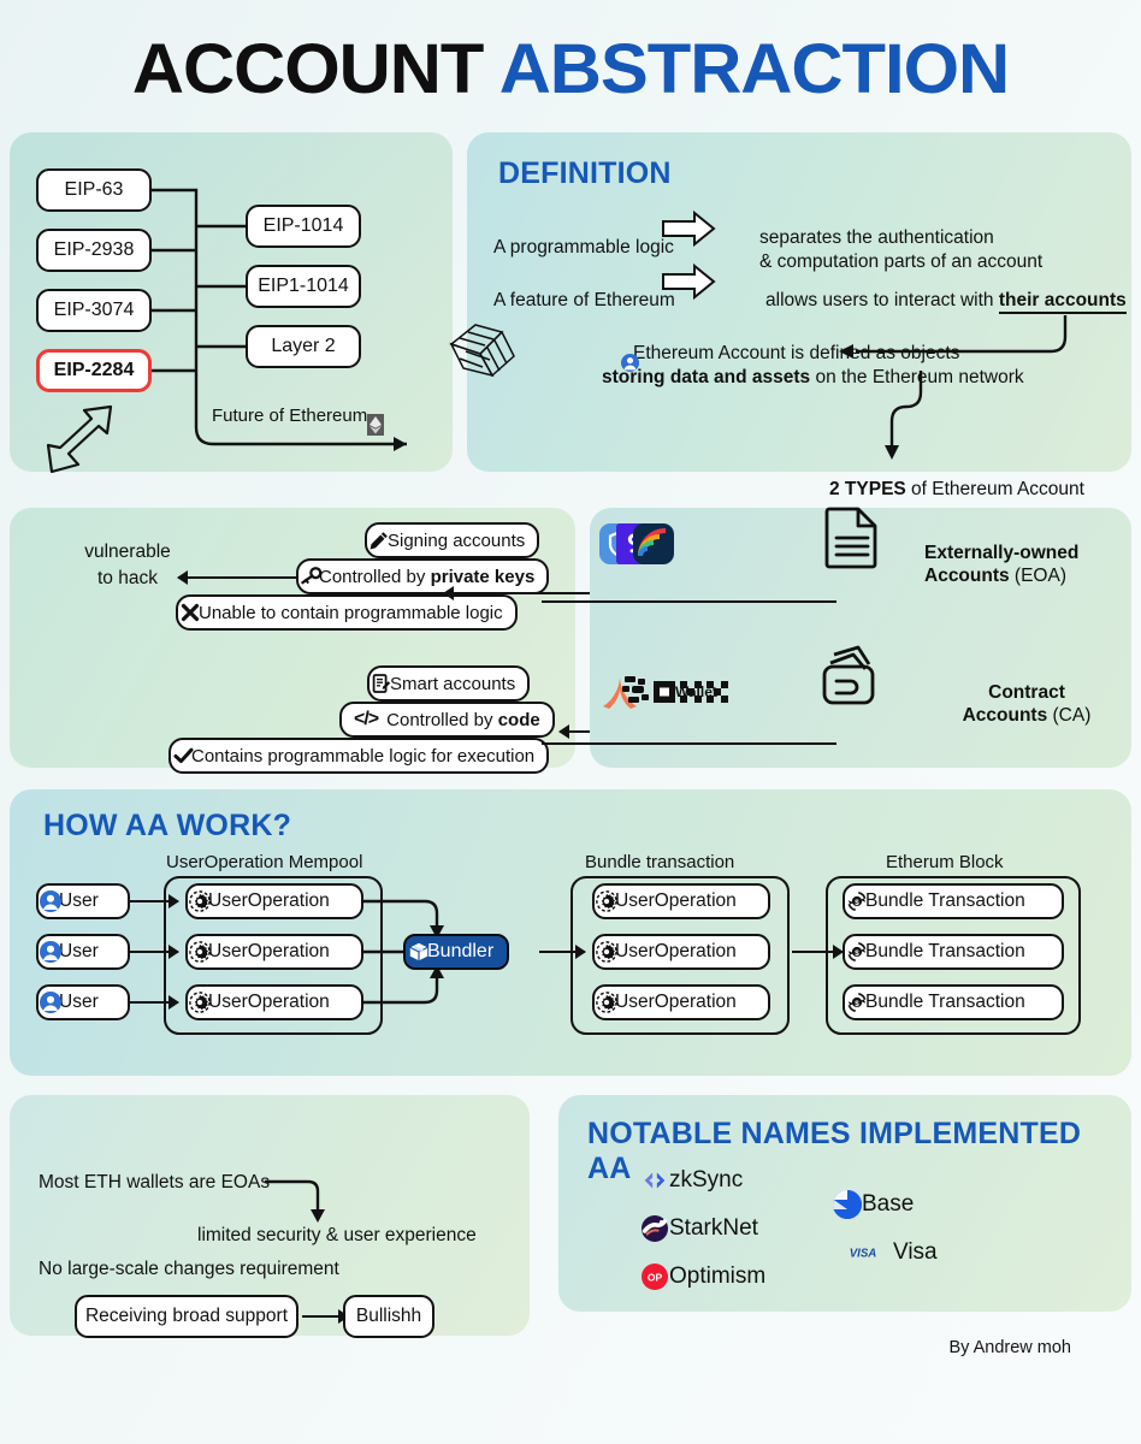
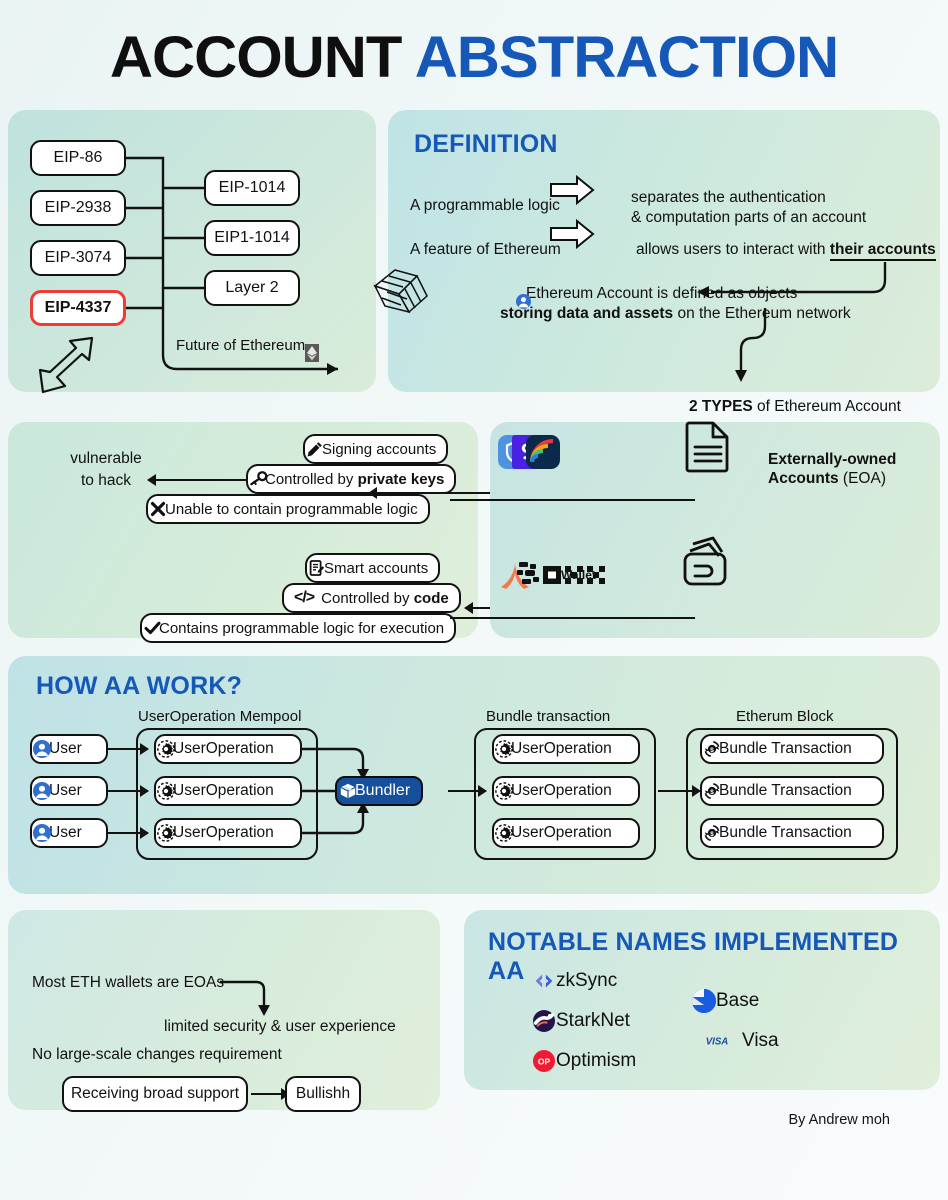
  ACCOUNT ABSTRACTION
- EIP-63
+ EIP-86
  EIP-2938
  EIP-3074
- EIP-2284
+ EIP-4337
  EIP-1014
  EIP1-1014
  Layer 2
  Future of Ethereum
  DEFINITION
  A programmable logic
  separates the authentication
  & computation parts of an account
  A feature of Ethereum
  allows users to interact with their accounts
  Ethereum Account is defined as objects
  storing data and assets on the Ethereum network
  2 TYPES of Ethereum Account
  Signing accounts
  Controlled by private keys
  Unable to contain programmable logic
  vulnerable
  to hack
  Smart accounts
  </>
  Controlled by code
  Contains programmable logic for execution
  Externally-owned
  Accounts (EOA)
- Contract
- Accounts (CA)
  HOW AA WORK?
  UserOperation Mempool
  Bundle transaction
  Etherum Block
  User
  User
  User
  UserOperation
  UserOperation
  UserOperation
  Bundler
  UserOperation
  UserOperation
  UserOperation
  Bundle Transaction
  Bundle Transaction
  Bundle Transaction
  Most ETH wallets are EOA
  limited security & user experience
  No large-scale changes requirement
  Receiving broad support
  Bullishh
  NOTABLE NAMES IMPLEMENTED AA
  zkSync
  StarkNet
  OP
  Optimism
  Base
  VISA
  Visa
  By Andrew moh
